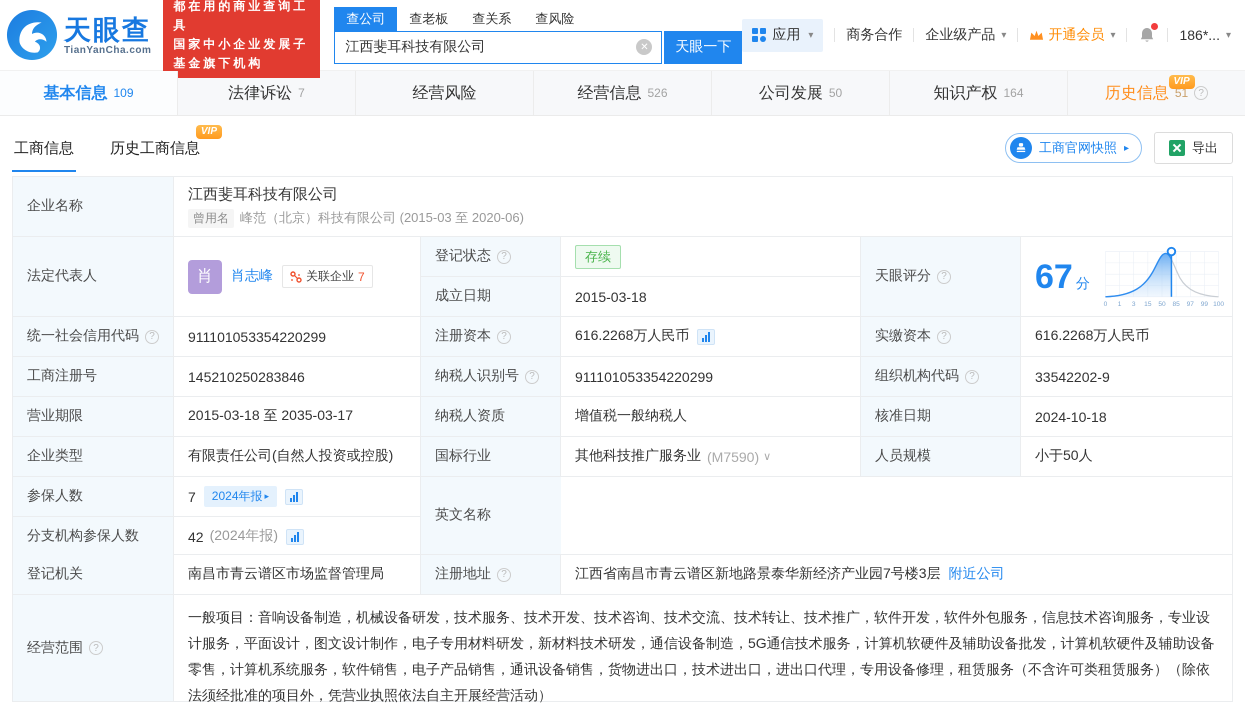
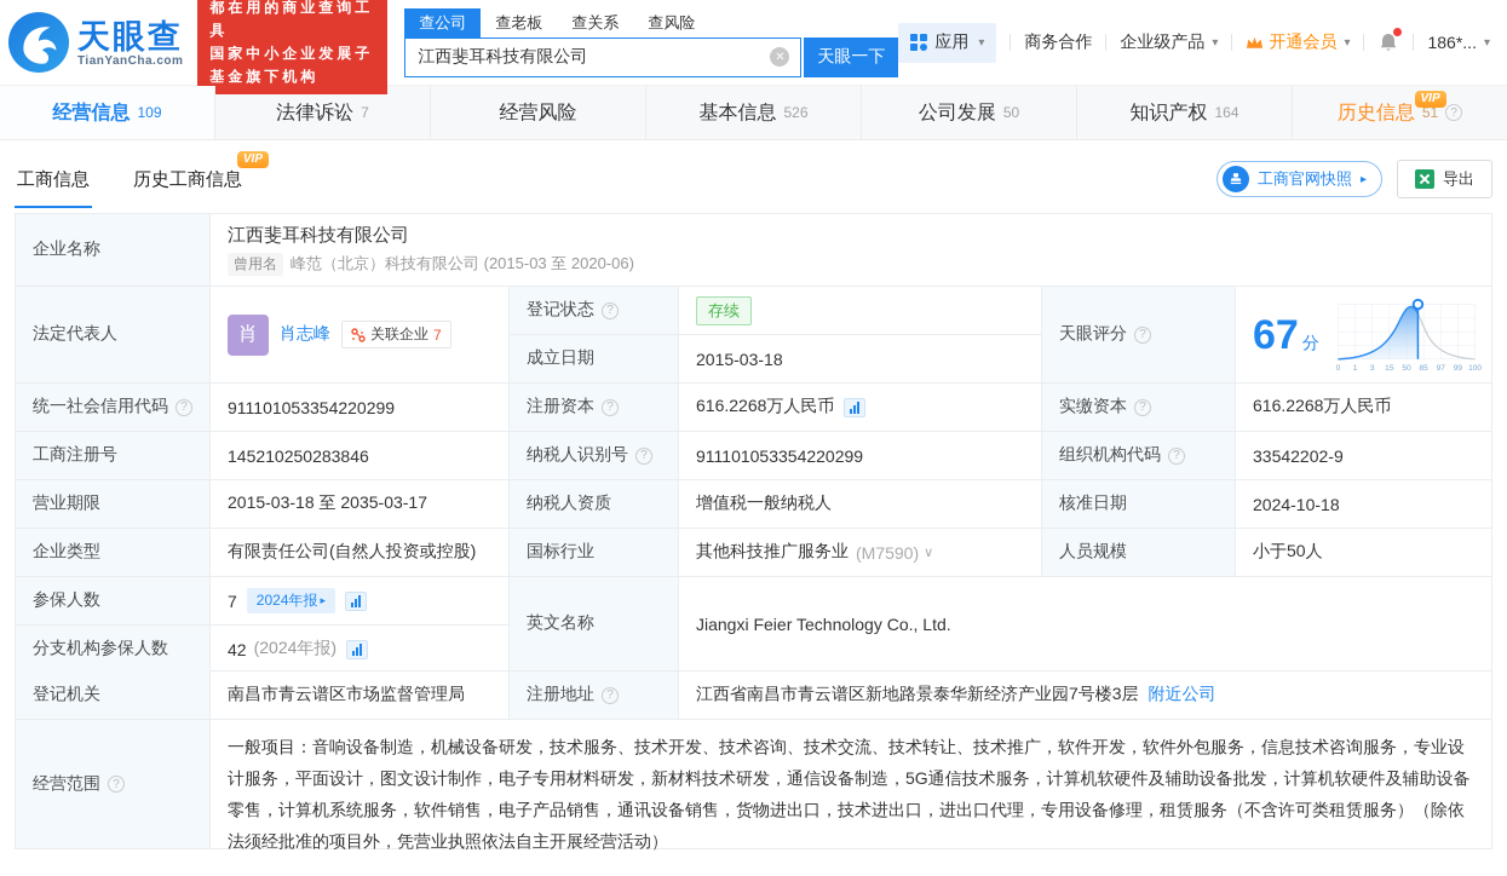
  天眼查
  TianYanCha.com
  都在用的商业查询工具
  国家中小企业发展子基金旗下机构
  查公司
  查老板
  查关系
  查风险
  江西斐耳科技有限公司
  ✕
  天眼一下
  应用
  ▾
  商务合作
  企业级产品
  ▾
  开通会员
  ▾
  186*...
  ▾
- 基本信息
+ 经营信息
  109
  法律诉讼
  7
  经营风险
- 经营信息
+ 基本信息
  526
  公司发展
  50
  知识产权
  164
  VIP
  历史信息
  51
  ?
  工商信息
  VIP
  历史工商信息
  工商官网快照
  ▸
  导出
  企业名称
  江西斐耳科技有限公司
  曾用名
  峰范（北京）科技有限公司 (2015-03 至 2020-06)
  法定代表人
  肖
  肖志峰
  关联企业
  7
  登记状态
  ?
  存续
  成立日期
  2015-03-18
  天眼评分
  ?
  67 分
  统一社会信用代码
  ?
  911101053354220299
  注册资本
  ?
  616.2268万人民币
  实缴资本
  ?
  616.2268万人民币
  工商注册号
  145210250283846
  纳税人识别号
  ?
  911101053354220299
  组织机构代码
  ?
  33542202-9
  营业期限
  2015-03-18 至 2035-03-17
  纳税人资质
  增值税一般纳税人
  核准日期
  2024-10-18
  企业类型
  有限责任公司(自然人投资或控股)
  国标行业
  其他科技推广服务业
  (M7590)
  ∨
  人员规模
  小于50人
  参保人数
  7
  2024年报
  ▸
  分支机构参保人数
  42
  (2024年报)
  英文名称
+ Jiangxi Feier Technology Co., Ltd.
  登记机关
  南昌市青云谱区市场监督管理局
  注册地址
  ?
  江西省南昌市青云谱区新地路景泰华新经济产业园7号楼3层
  附近公司
  经营范围
  ?
  一般项目：音响设备制造，机械设备研发，技术服务、技术开发、技术咨询、技术交流、技术转让、技术推广，软件开发，软件外包服务，信息技术咨询服务，专业设计服务，平面设计，图文设计制作，电子专用材料研发，新材料技术研发，通信设备制造，5G通信技术服务，计算机软硬件及辅助设备批发，计算机软硬件及辅助设备零售，计算机系统服务，软件销售，电子产品销售，通讯设备销售，货物进出口，技术进出口，进出口代理，专用设备修理，租赁服务（不含许可类租赁服务）（除依法须经批准的项目外，凭营业执照依法自主开展经营活动）
